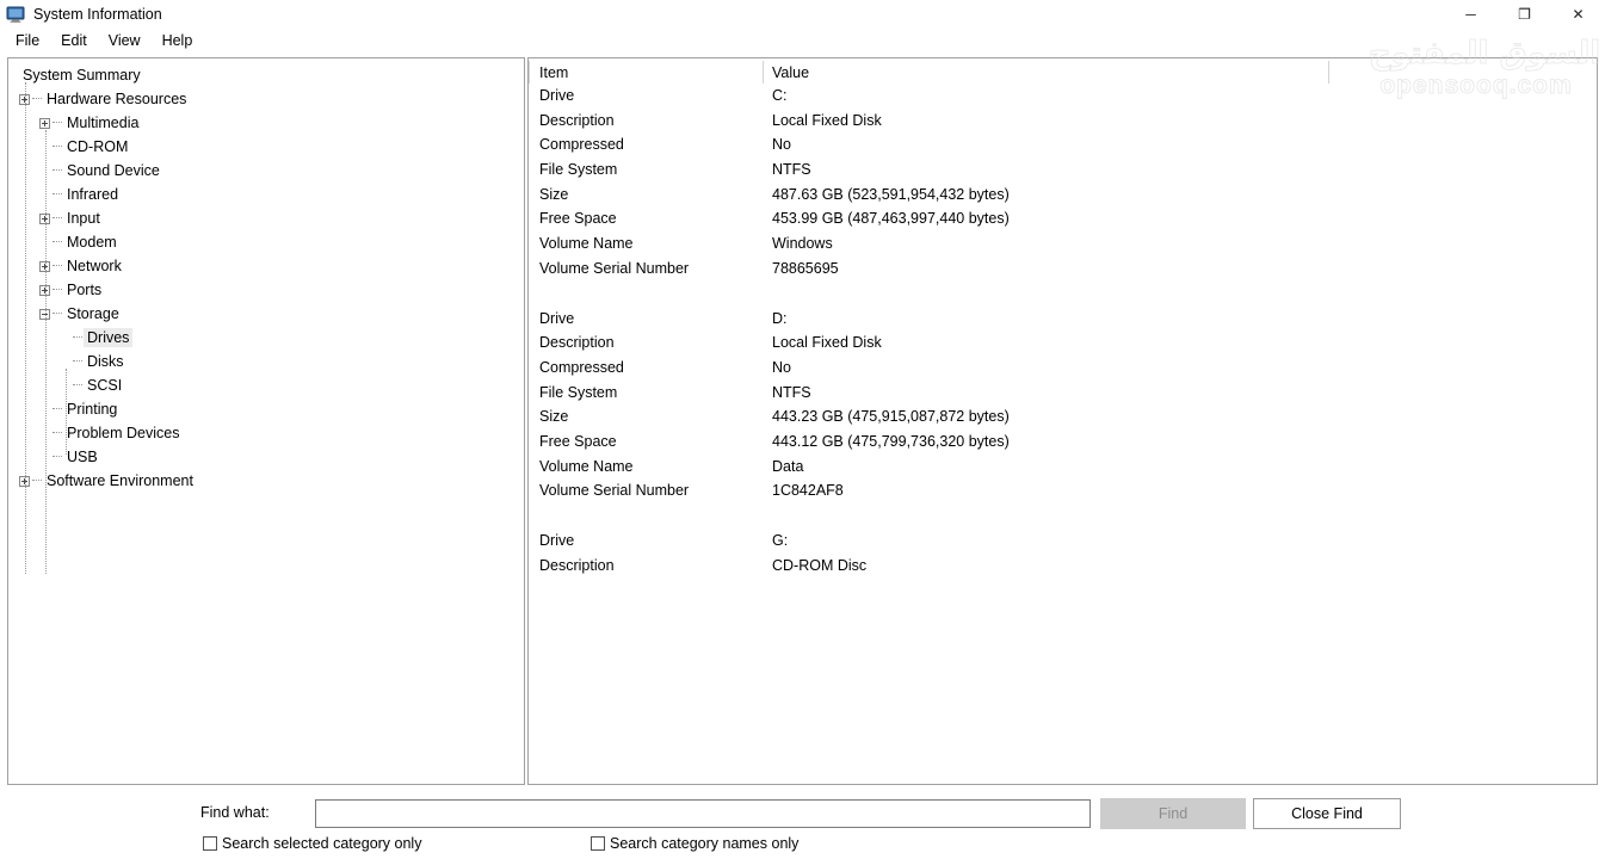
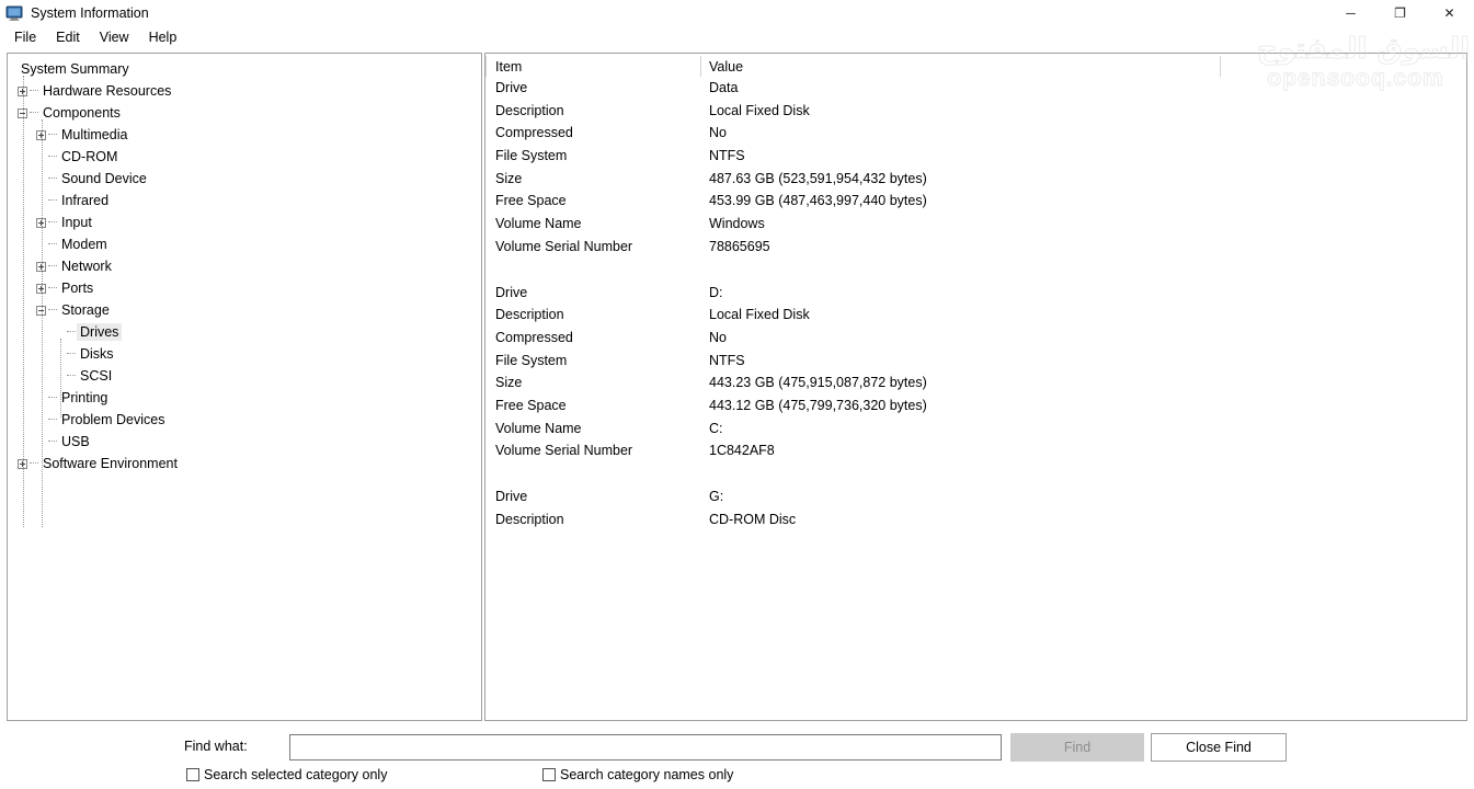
  System Information
  ─
  ❐
  ✕
  File
  Edit
  View
  Help
  System Summary
  Hardware Resources
+ Components
  Multimedia
  CD-ROM
  Sound Device
  Infrared
  Input
  Modem
  Network
  Ports
  Storage
  Drives
  Disks
  SCSI
  Printing
  Problem Devices
  USB
  Software Environment
  Item
  Value
  Drive
- C:
+ Data
  Description
  Local Fixed Disk
  Compressed
  No
  File System
  NTFS
  Size
  487.63 GB (523,591,954,432 bytes)
  Free Space
  453.99 GB (487,463,997,440 bytes)
  Volume Name
  Windows
  Volume Serial Number
  78865695
  Drive
  D:
  Description
  Local Fixed Disk
  Compressed
  No
  File System
  NTFS
  Size
  443.23 GB (475,915,087,872 bytes)
  Free Space
  443.12 GB (475,799,736,320 bytes)
  Volume Name
- Data
+ C:
  Volume Serial Number
  1C842AF8
  Drive
  G:
  Description
  CD-ROM Disc
  Find what:
  Find
  Close Find
  Search selected category only
  Search category names only
  السوق المفتوح
